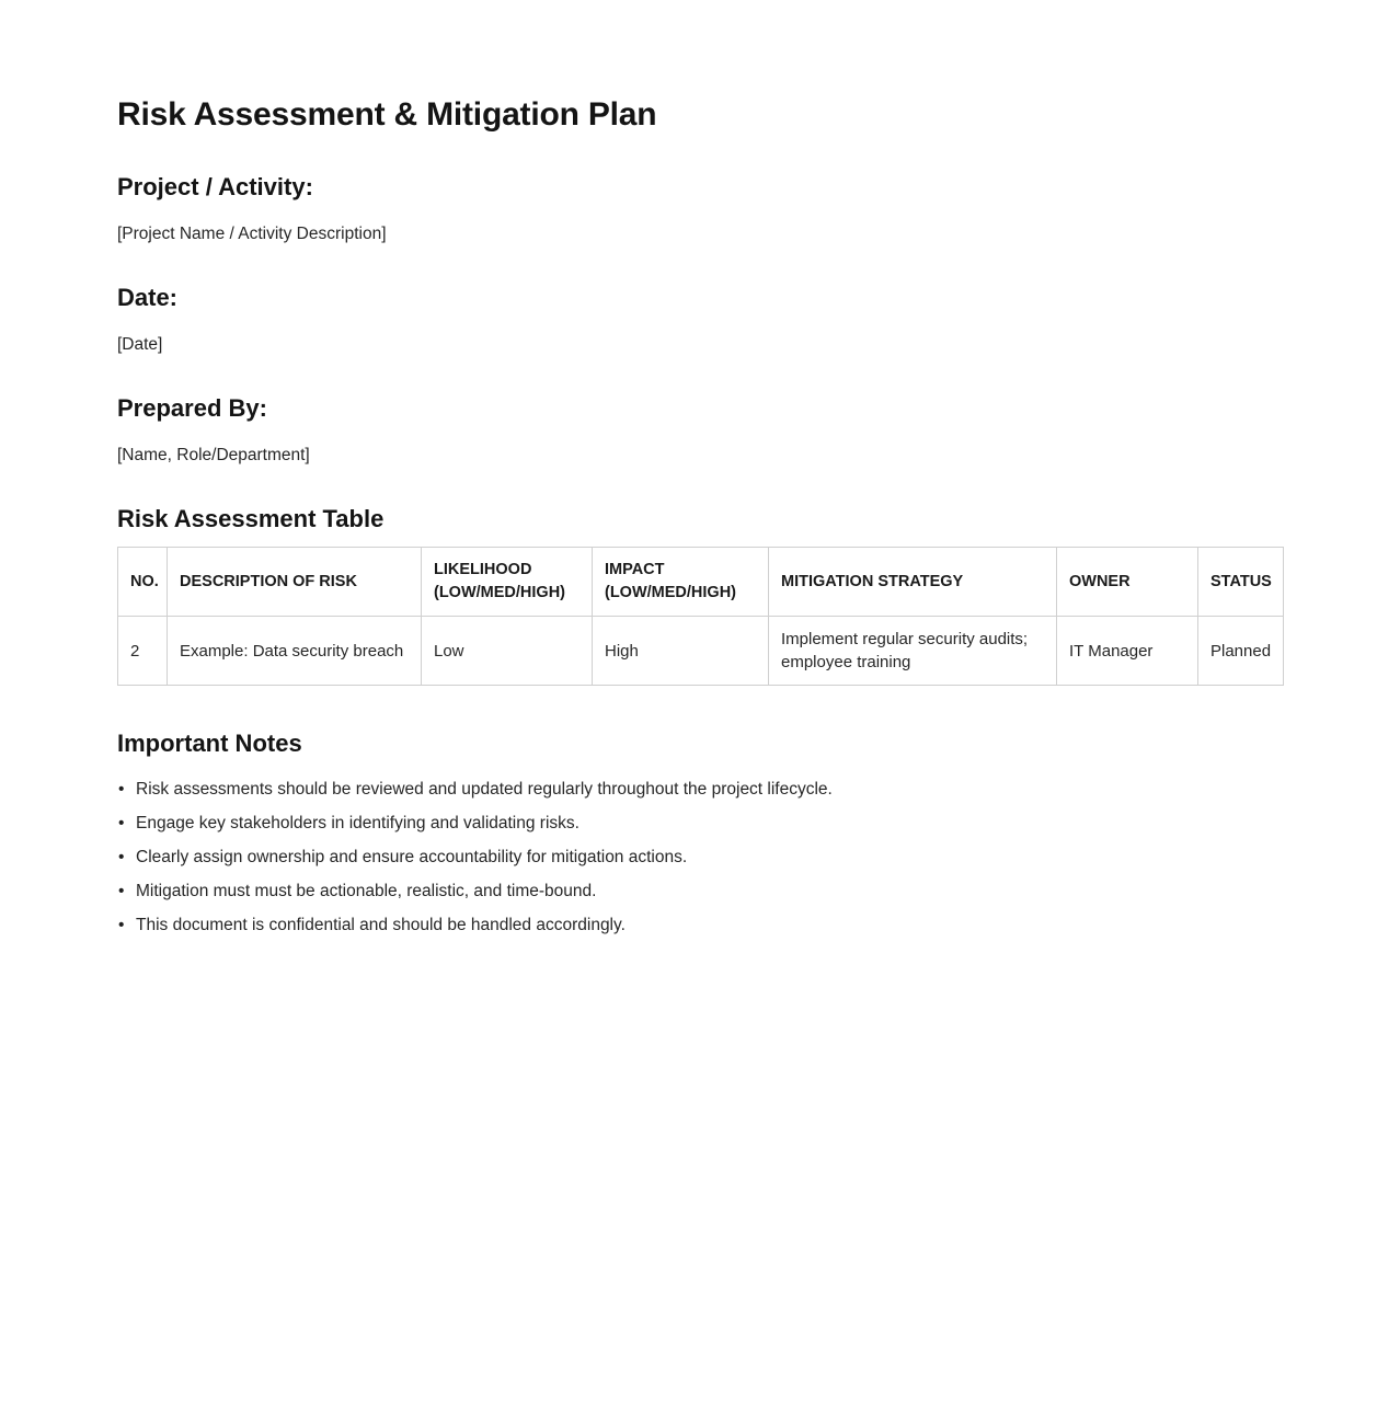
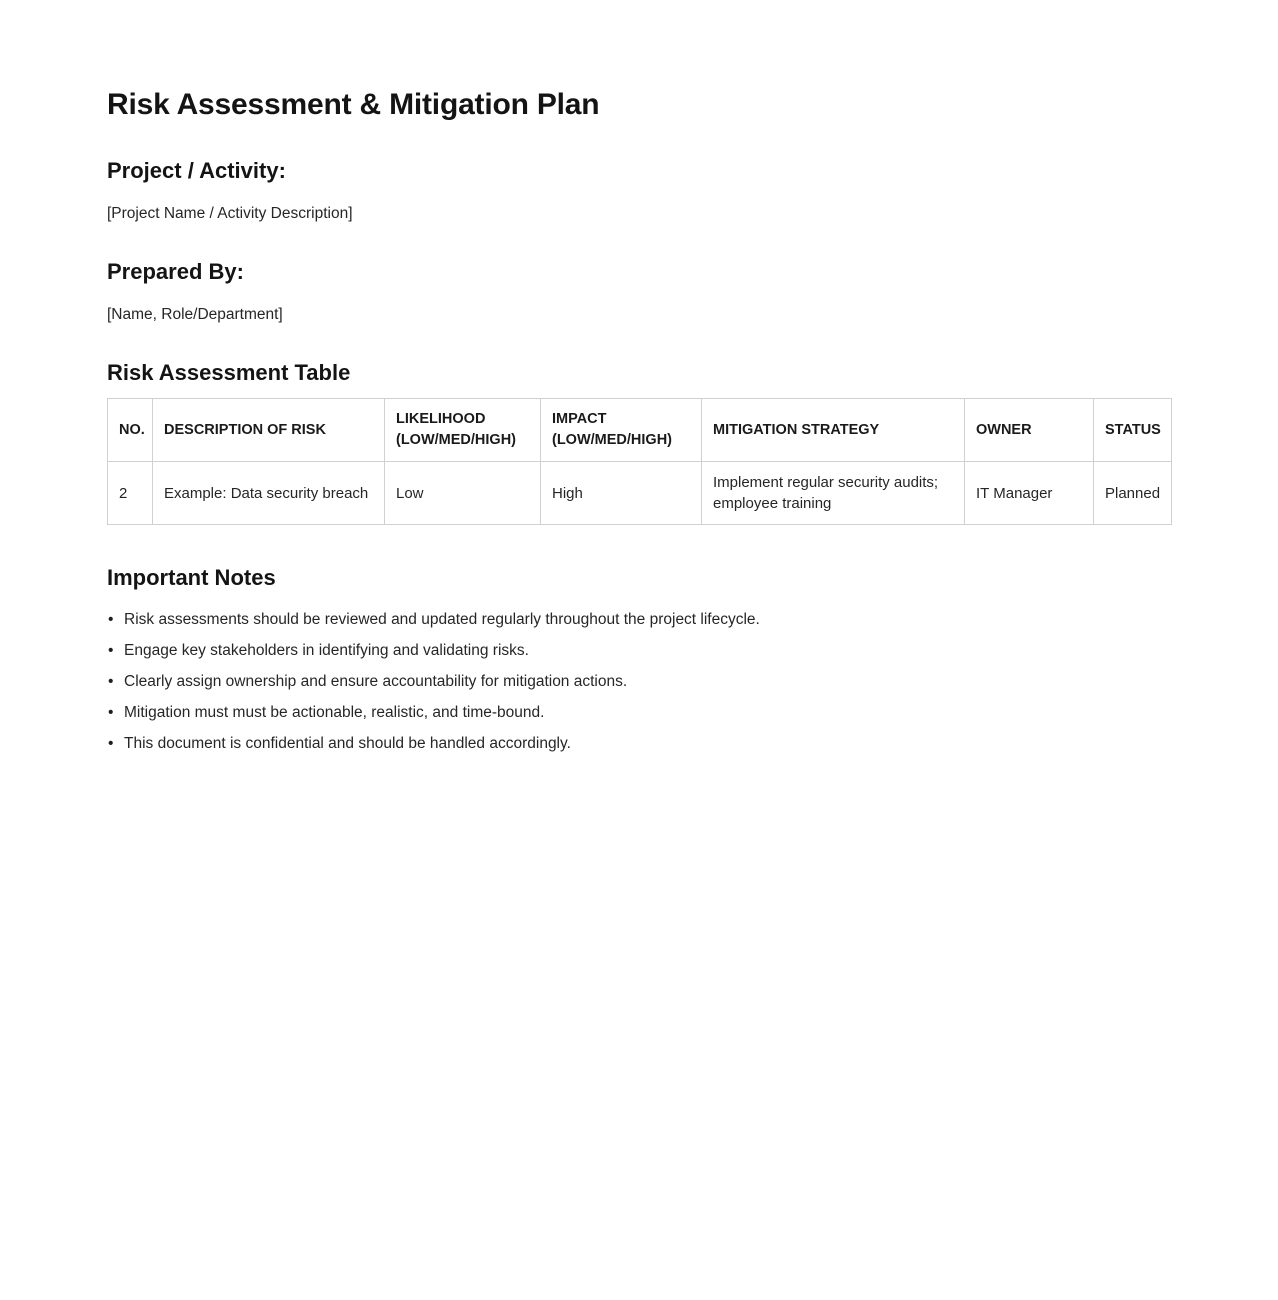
  Risk Assessment & Mitigation Plan
  Project / Activity:
  [Project Name / Activity Description]
- Date:
- [Date]
  Prepared By:
  [Name, Role/Department]
  Risk Assessment Table
  NO.	DESCRIPTION OF RISK	LIKELIHOOD (LOW/MED/HIGH)	IMPACT (LOW/MED/HIGH)	MITIGATION STRATEGY	OWNER	STATUS
  2	Example: Data security breach	Low	High	Implement regular security audits; employee training	IT Manager	Planned
  Important Notes
  •
  Risk assessments should be reviewed and updated regularly throughout the project lifecycle.
  •
  Engage key stakeholders in identifying and validating risks.
  •
  Clearly assign ownership and ensure accountability for mitigation actions.
  •
  Mitigation must must be actionable, realistic, and time-bound.
  •
  This document is confidential and should be handled accordingly.
